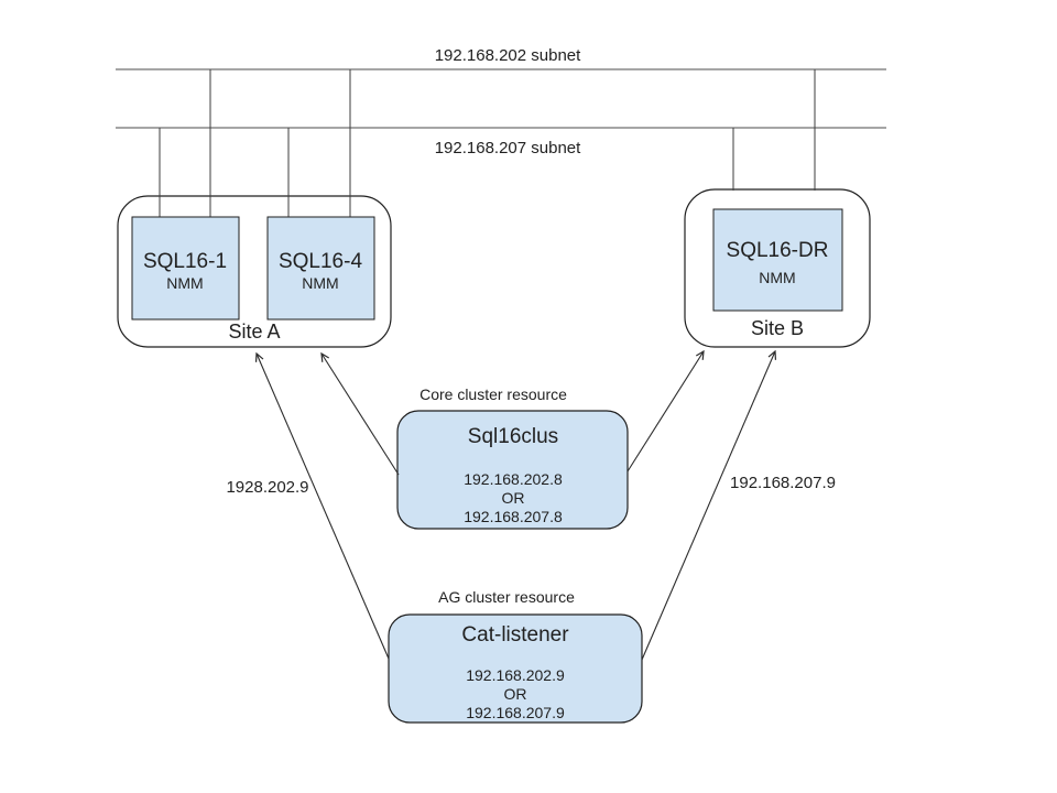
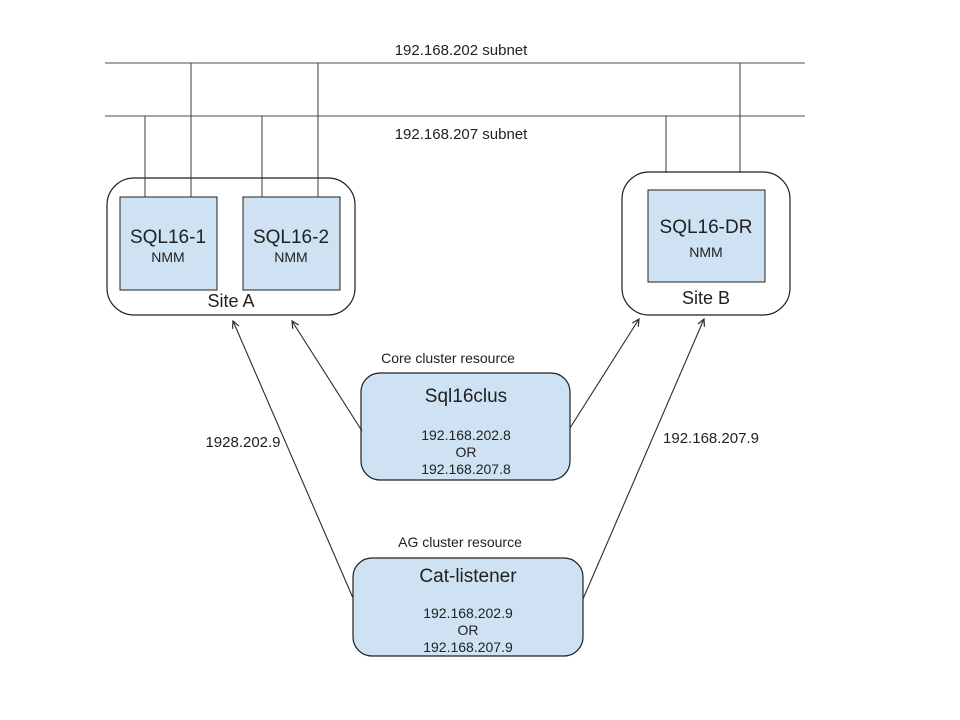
  192.168.202 subnet
  192.168.207 subnet
  SQL16-1
  NMM
- SQL16-4
+ SQL16-2
  NMM
  Site A
  SQL16-DR
  NMM
  Site B
  Core cluster resource
  Sql16clus
  192.168.202.8
  OR
  192.168.207.8
  AG cluster resource
  Cat-listener
  192.168.202.9
  OR
  192.168.207.9
  1928.202.9
  192.168.207.9
